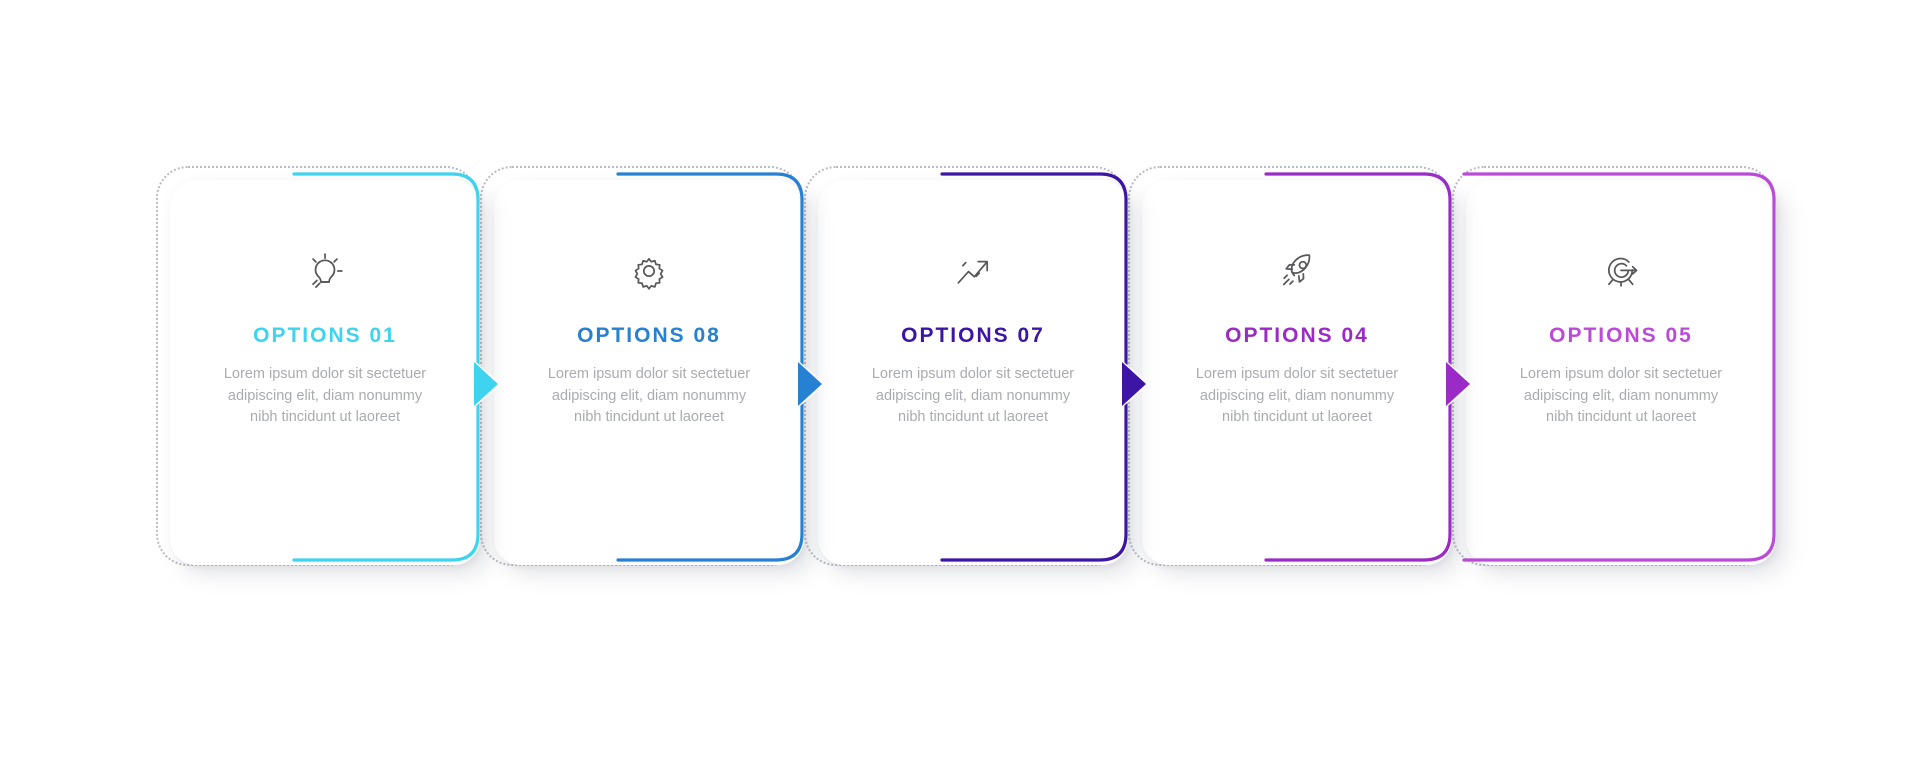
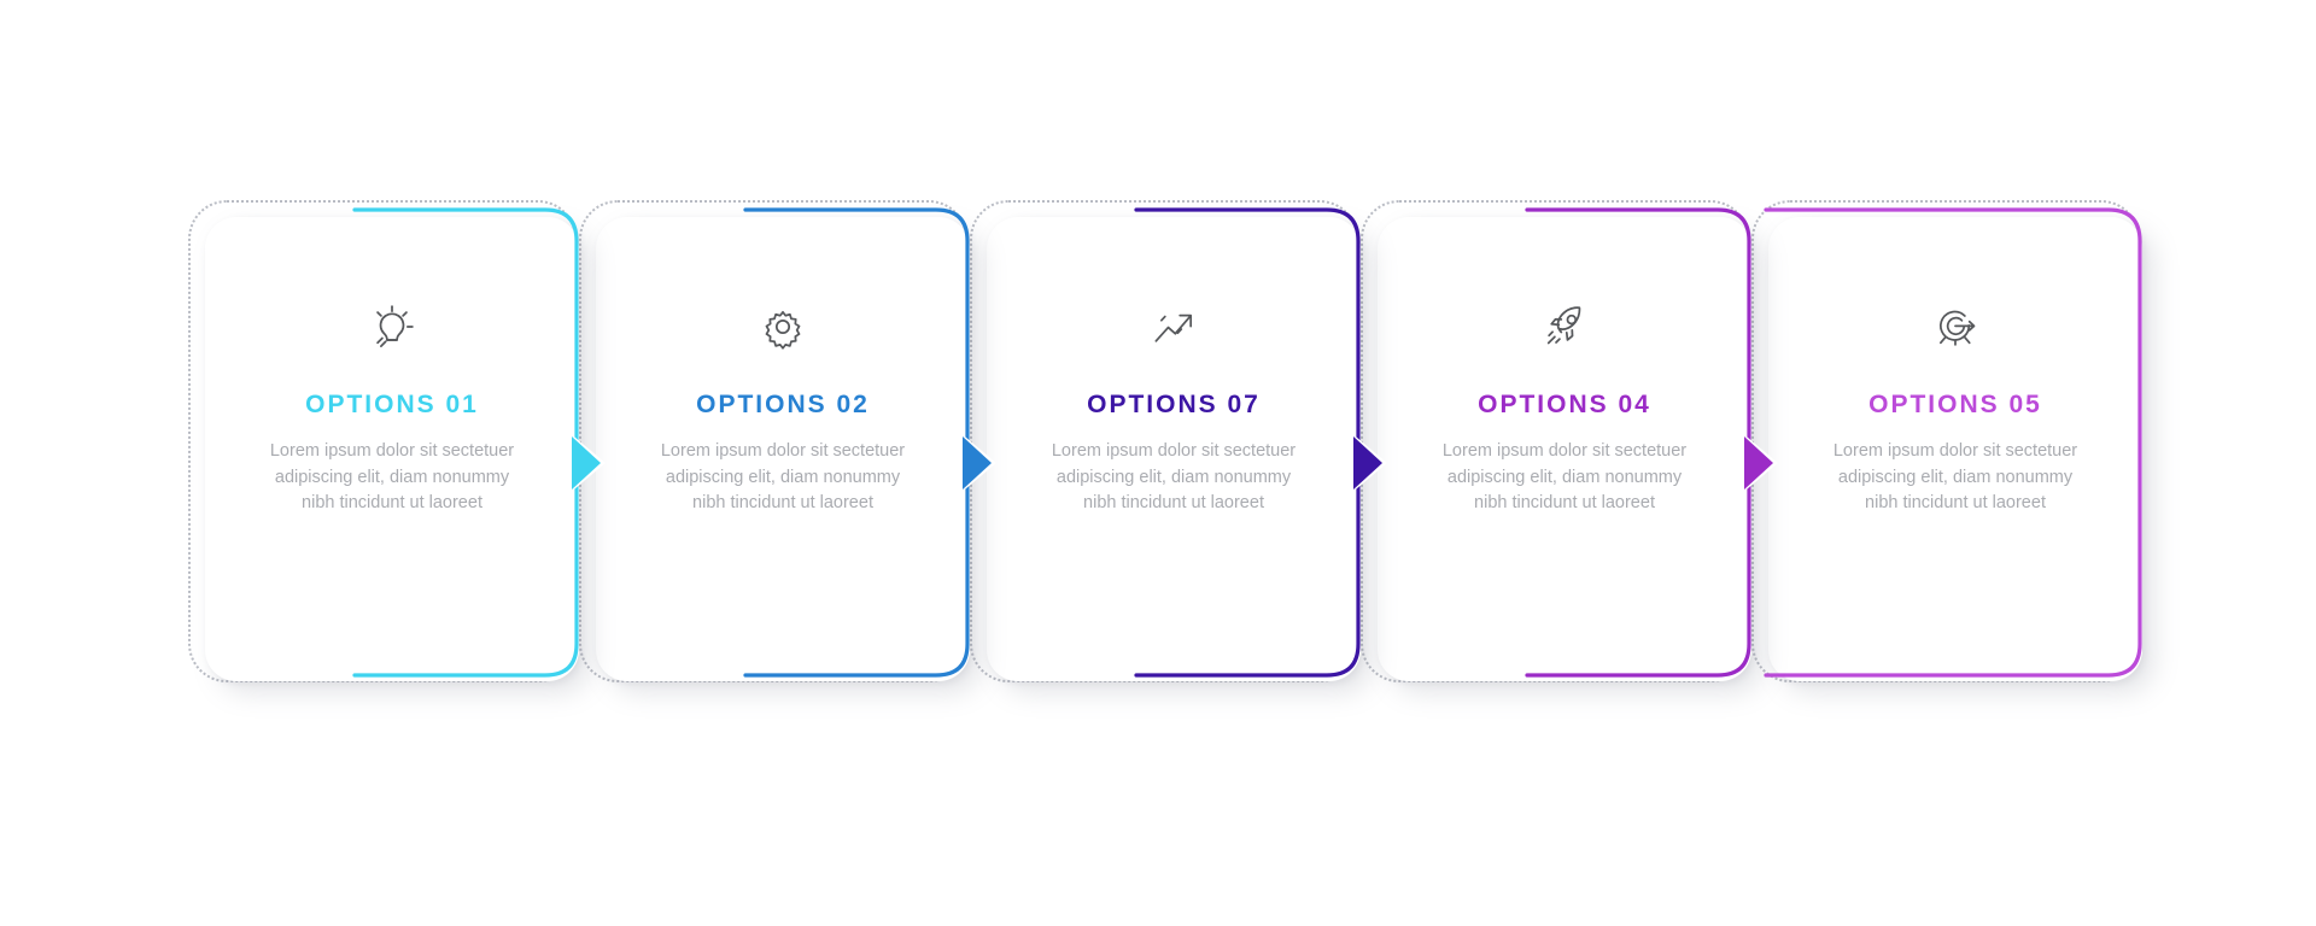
  OPTIONS 01
  Lorem ipsum dolor sit sectetuer adipiscing elit, diam nonummy nibh tincidunt ut laoreet
- OPTIONS 08
+ OPTIONS 02
  Lorem ipsum dolor sit sectetuer adipiscing elit, diam nonummy nibh tincidunt ut laoreet
  OPTIONS 07
  Lorem ipsum dolor sit sectetuer adipiscing elit, diam nonummy nibh tincidunt ut laoreet
  OPTIONS 04
  Lorem ipsum dolor sit sectetuer adipiscing elit, diam nonummy nibh tincidunt ut laoreet
  OPTIONS 05
  Lorem ipsum dolor sit sectetuer adipiscing elit, diam nonummy nibh tincidunt ut laoreet
